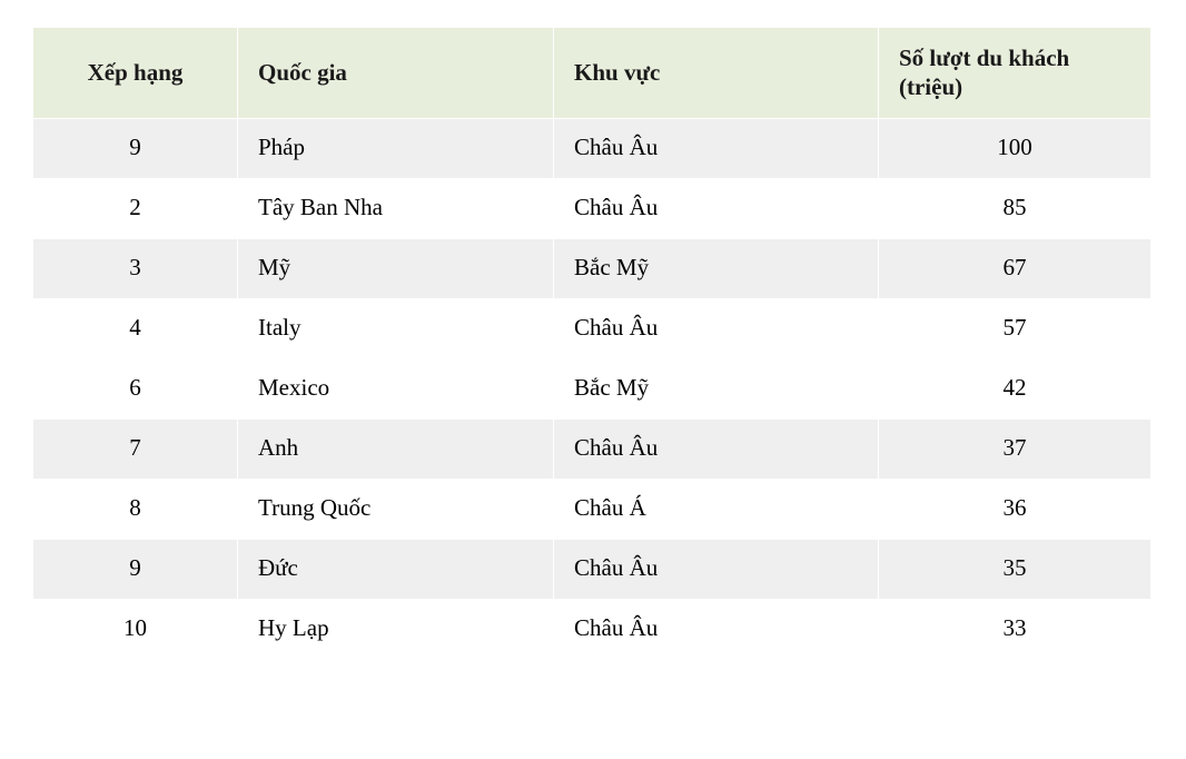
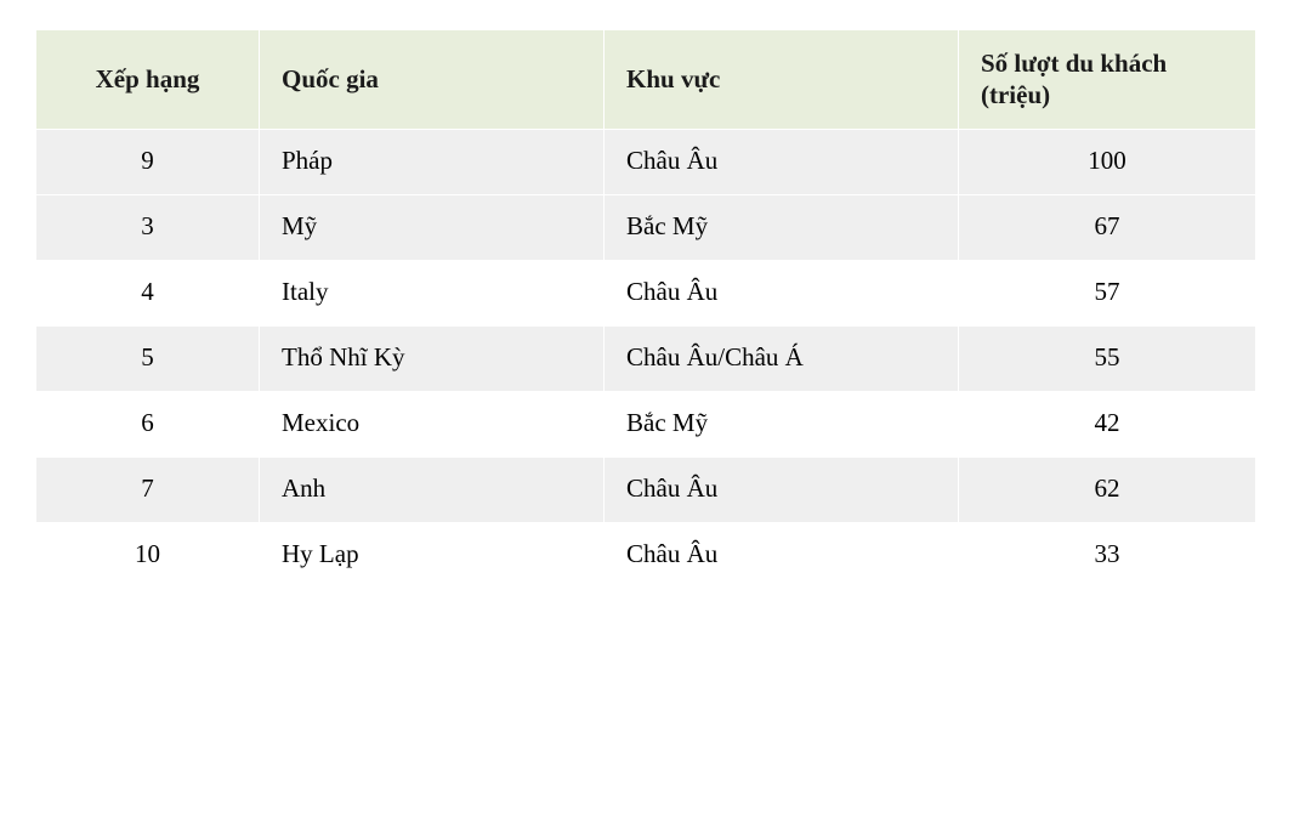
  Xếp hạng	Quốc gia	Khu vực	Số lượt du khách (triệu)
  9	Pháp	Châu Âu	100
- 2	Tây Ban Nha	Châu Âu	85
  3	Mỹ	Bắc Mỹ	67
  4	Italy	Châu Âu	57
+ 5	Thổ Nhĩ Kỳ	Châu Âu/Châu Á	55
  6	Mexico	Bắc Mỹ	42
- 7	Anh	Châu Âu	37
+ 7	Anh	Châu Âu	62
- 8	Trung Quốc	Châu Á	36
- 9	Đức	Châu Âu	35
  10	Hy Lạp	Châu Âu	33
